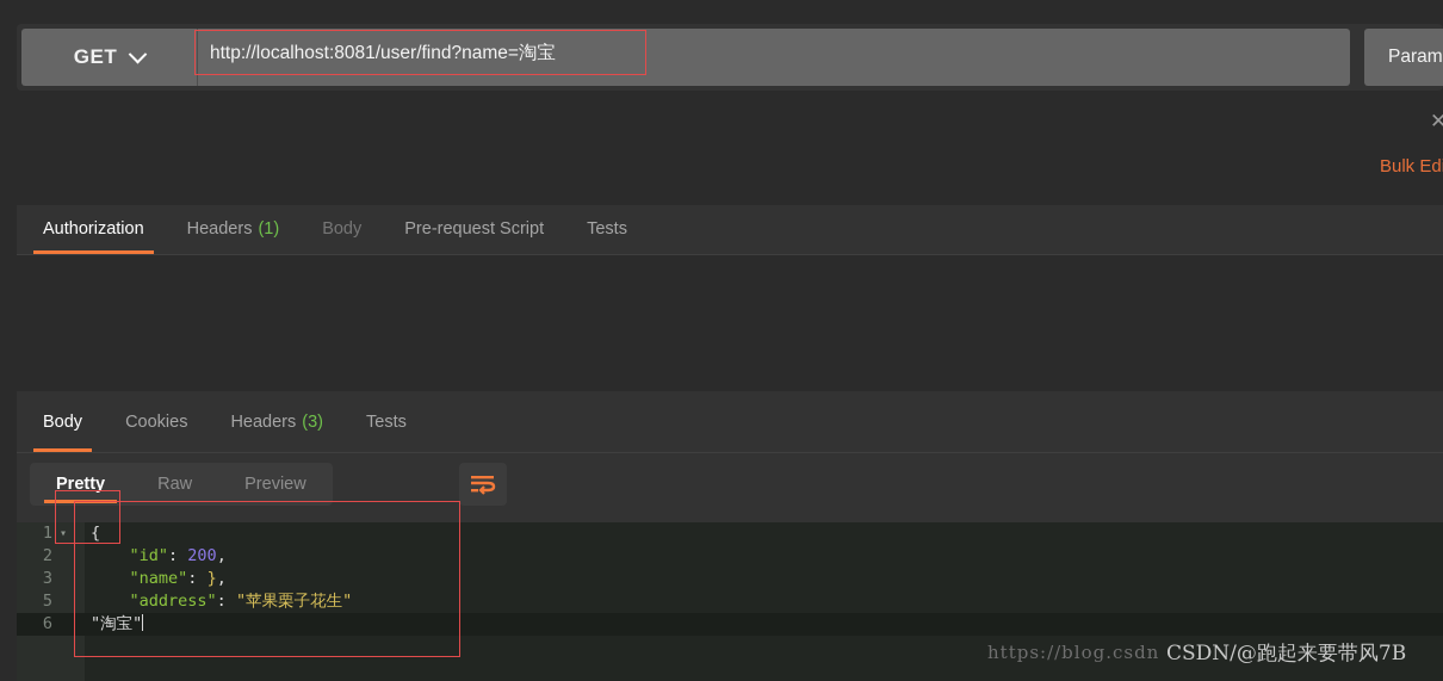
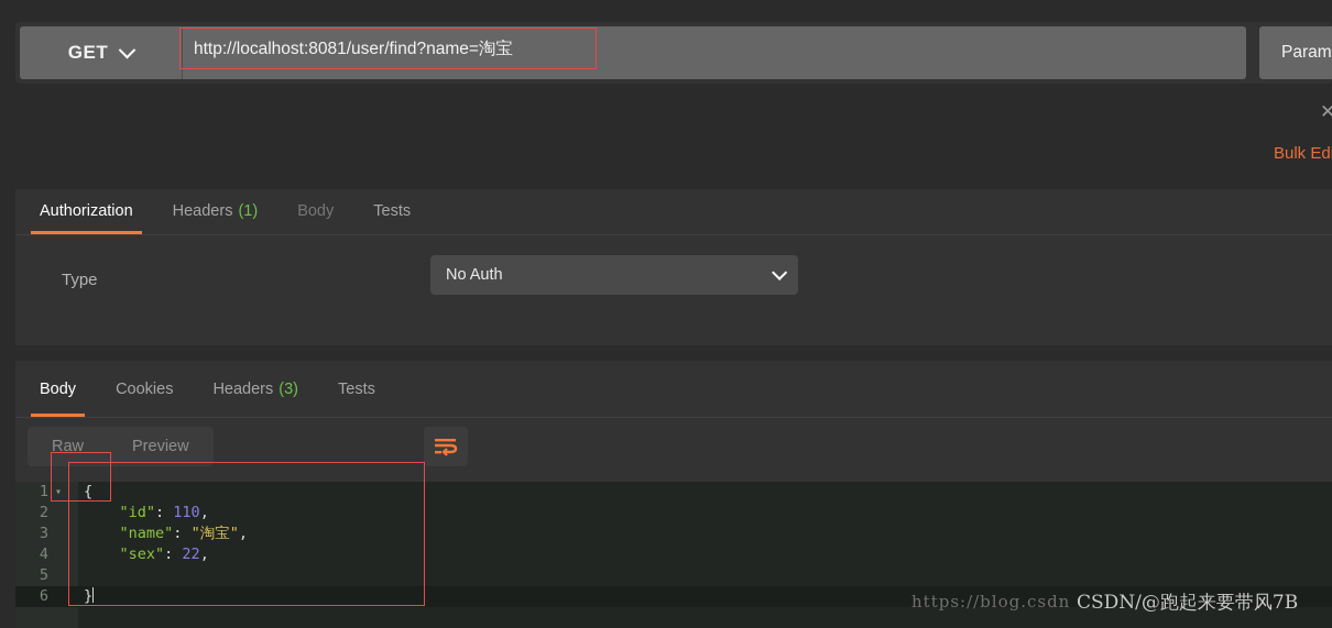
  GET
  http://localhost:8081/user/find?name=淘宝
  Param
  ✕
  Bulk Ed
  Authorization
  Headers
  (1)
  Body
- Pre-request Script
  Tests
+ Type
+ No Auth
  Body
  Cookies
  Headers
  (3)
  Tests
- Pretty
  Raw
  Preview
  1
  ▾
  {
  2
- "id": 200,
+ "id": 110,
  3
- "name": },
+ "name": "淘宝",
+ 4
+ "sex": 22,
  5
- "address": "苹果栗子花生"
  6
- "淘宝"
+ }
  https://blog.csdn
  CSDN/@跑起来要带风7B
